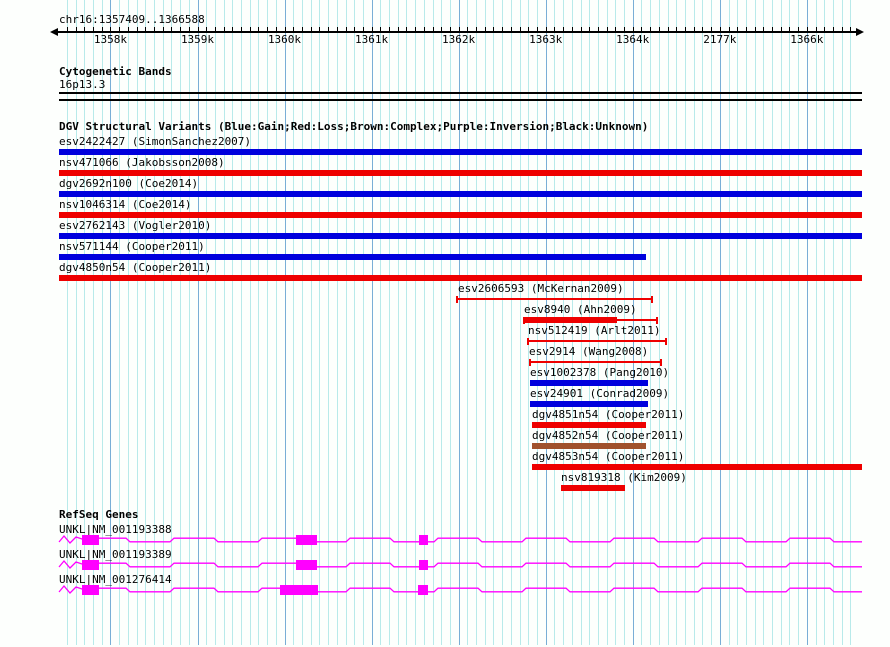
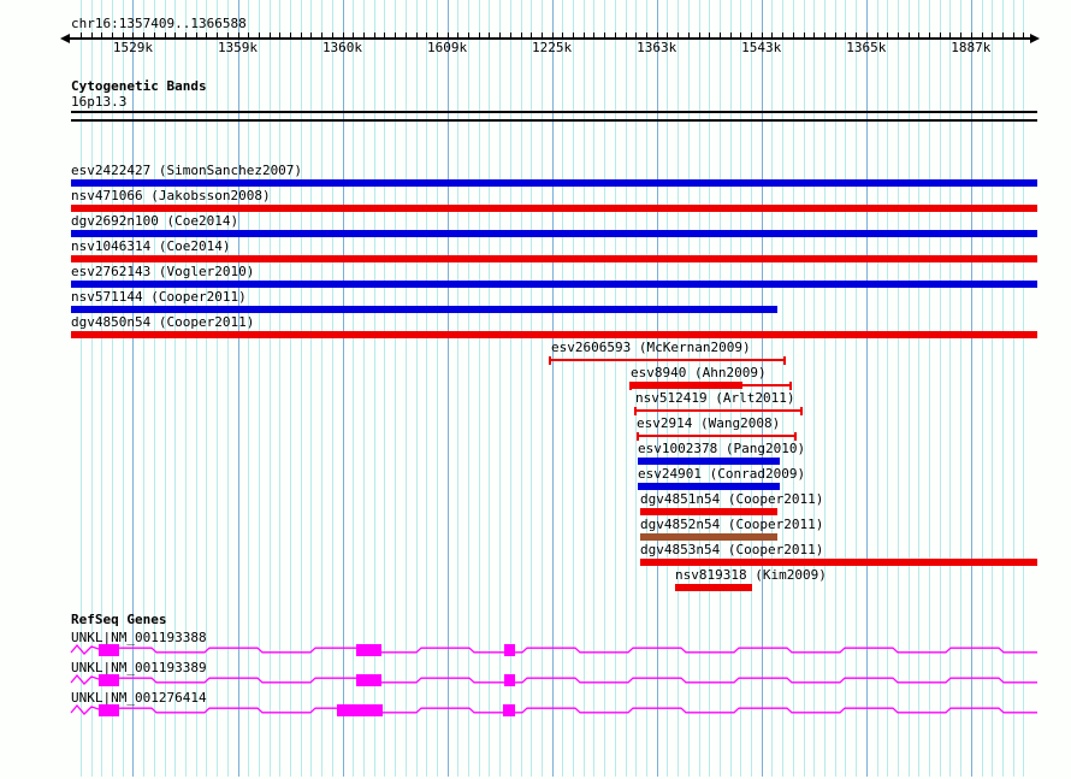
  chr16:1357409..1366588
  Cytogenetic Bands
  16p13.3
- DGV Structural Variants (Blue:Gain;Red:Loss;Brown:Complex;Purple:Inversion;Black:Unknown)
  RefSeq Genes
- 1358k
+ 1529k
  1359k
  1360k
- 1361k
+ 1609k
- 1362k
+ 1225k
  1363k
- 1364k
+ 1543k
- 2177k
+ 1365k
- 1366k
+ 1887k
  esv2422427 (SimonSanchez2007)
  nsv471066 (Jakobsson2008)
  dgv2692n100 (Coe2014)
  nsv1046314 (Coe2014)
  esv2762143 (Vogler2010)
  nsv571144 (Cooper2011)
  dgv4850n54 (Cooper2011)
  esv2606593 (McKernan2009)
  esv8940 (Ahn2009)
  nsv512419 (Arlt2011)
  esv2914 (Wang2008)
  esv1002378 (Pang2010)
  esv24901 (Conrad2009)
  dgv4851n54 (Cooper2011)
  dgv4852n54 (Cooper2011)
  dgv4853n54 (Cooper2011)
  nsv819318 (Kim2009)
  UNKL|NM_001193388
  UNKL|NM_001193389
  UNKL|NM_001276414
